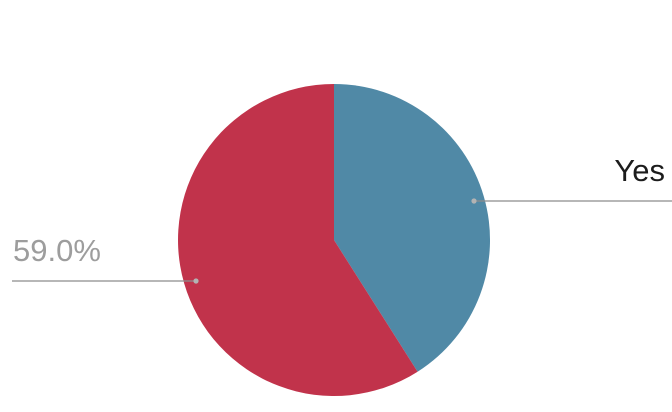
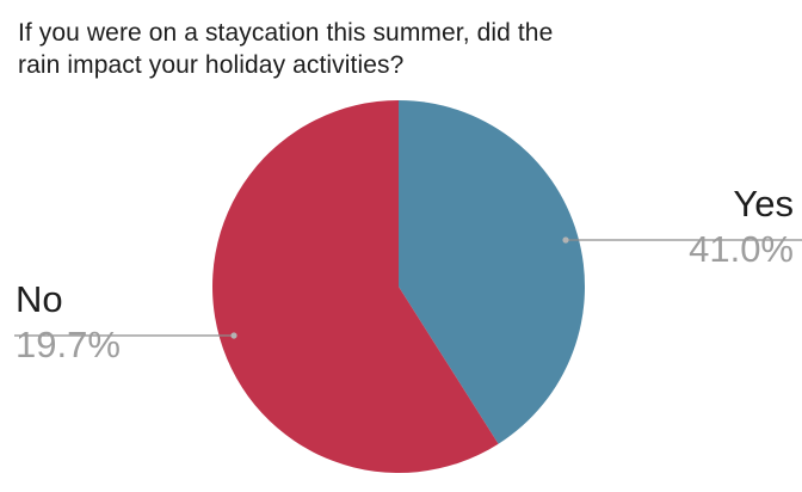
+ If you were on a staycation this summer, did the
+ rain impact your holiday activities?
  Yes
+ 41.0%
+ No
- 59.0%
+ 19.7%
